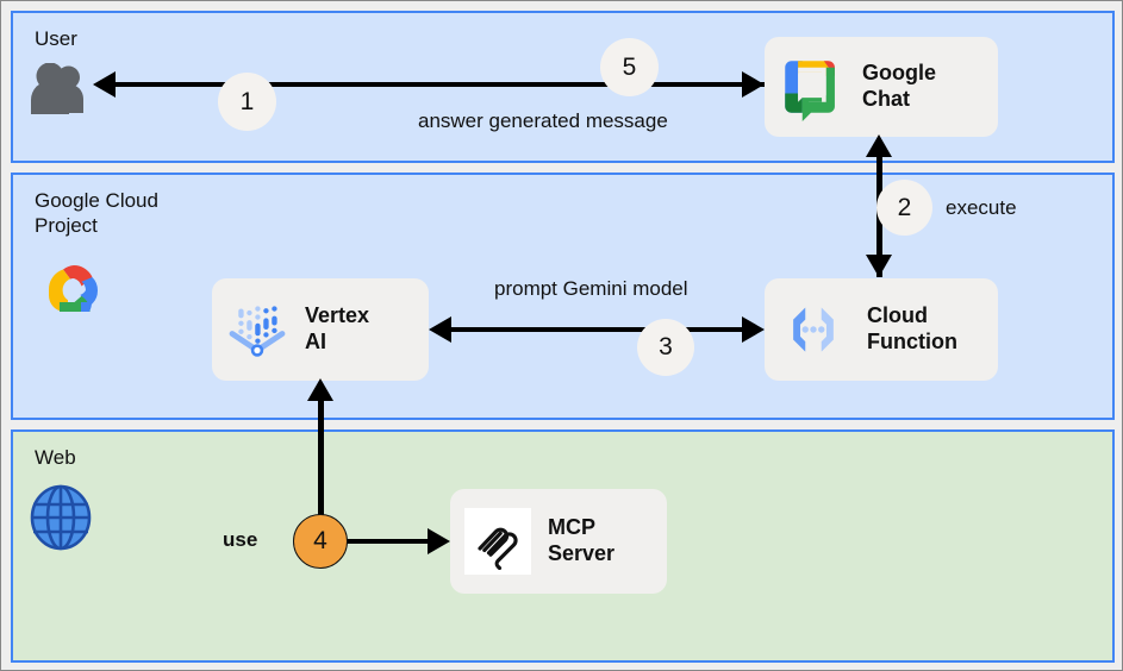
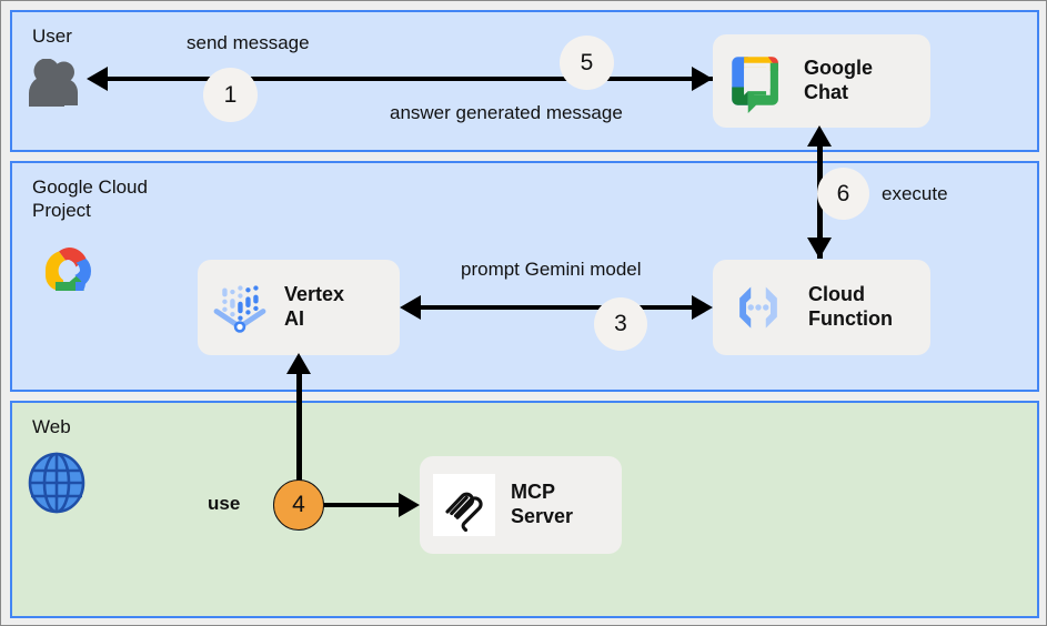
  User
  Google Cloud
  Project
  Web
  Google
  Chat
  Vertex
  AI
  Cloud
  Function
  MCP
  Server
+ send message
  answer generated message
  1
  5
- 2
+ 6
  execute
  prompt Gemini model
  3
  4
  use
